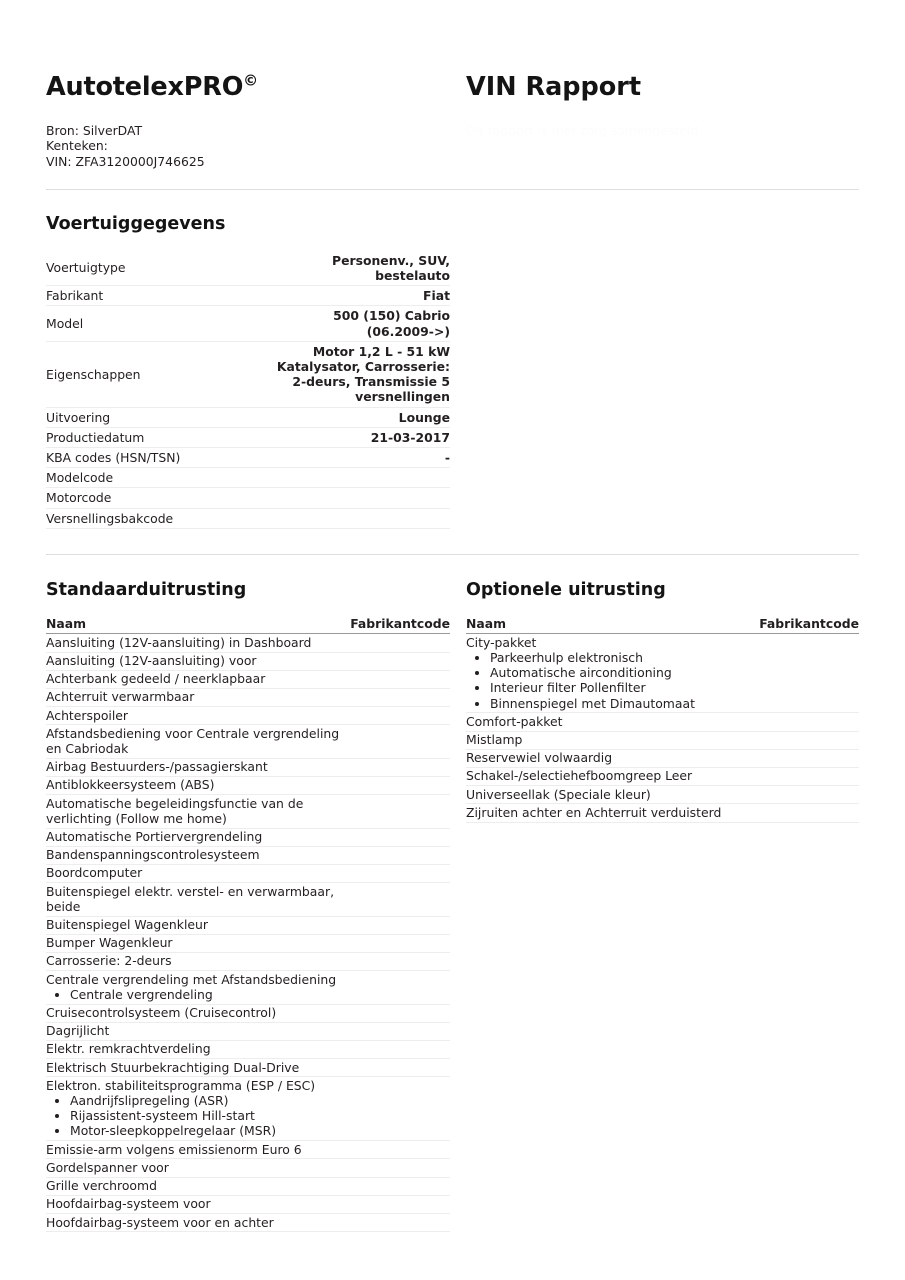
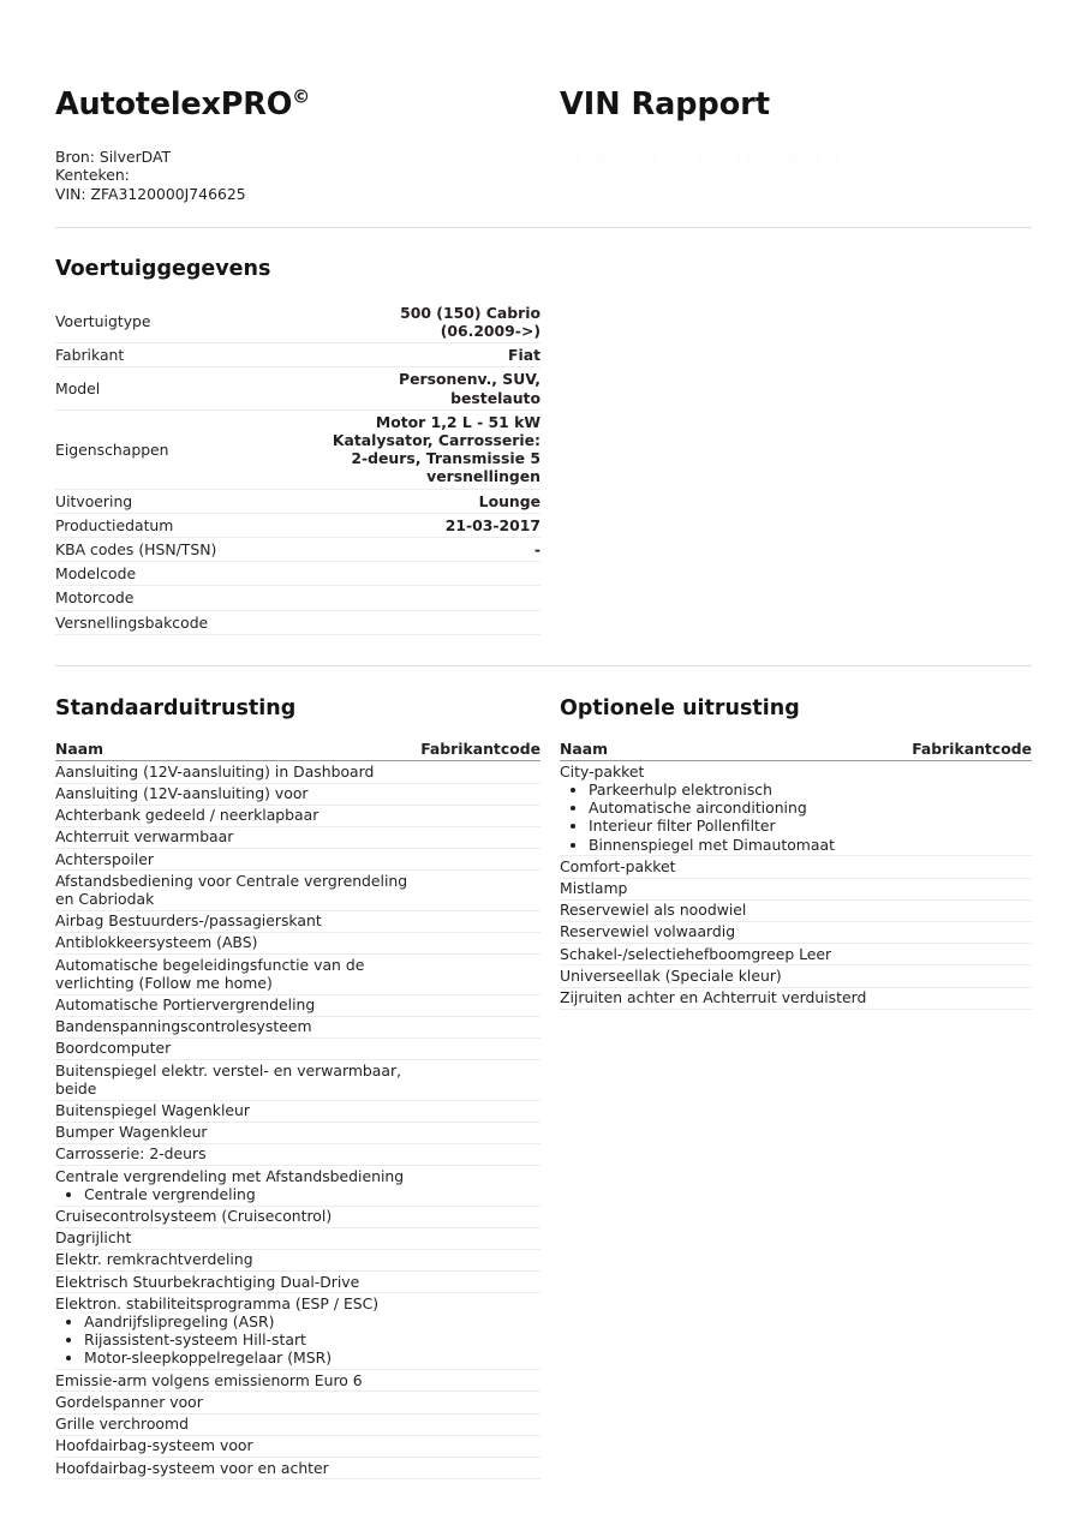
  AutotelexPRO©
  Bron: SilverDAT
  Kenteken:
  VIN: ZFA3120000J746625
  VIN Rapport
  Voertuiggegevens
- Voertuigtype	Personenv., SUV, bestelauto
+ Voertuigtype	500 (150) Cabrio (06.2009->)
  Fabrikant	Fiat
- Model	500 (150) Cabrio (06.2009->)
+ Model	Personenv., SUV, bestelauto
  Eigenschappen	Motor 1,2 L - 51 kW Katalysator, Carrosserie: 2-deurs, Transmissie 5 versnellingen
  Uitvoering	Lounge
  Productiedatum	21-03-2017
  KBA codes (HSN/TSN)	-
  Modelcode
  Motorcode
  Versnellingsbakcode
  Standaarduitrusting
  Naam	Fabrikantcode
  Aansluiting (12V-aansluiting) in Dashboard
  Aansluiting (12V-aansluiting) voor
  Achterbank gedeeld / neerklapbaar
  Achterruit verwarmbaar
  Achterspoiler
  Afstandsbediening voor Centrale vergrendeling en Cabriodak
  Airbag Bestuurders-/passagierskant
  Antiblokkeersysteem (ABS)
  Automatische begeleidingsfunctie van de verlichting (Follow me home)
  Automatische Portiervergrendeling
  Bandenspanningscontrolesysteem
  Boordcomputer
  Buitenspiegel elektr. verstel- en verwarmbaar, beide
  Buitenspiegel Wagenkleur
  Bumper Wagenkleur
  Carrosserie: 2-deurs
  Centrale vergrendeling met AfstandsbedieningCentrale vergrendeling
  Cruisecontrolsysteem (Cruisecontrol)
  Dagrijlicht
  Elektr. remkrachtverdeling
  Elektrisch Stuurbekrachtiging Dual-Drive
  Elektron. stabiliteitsprogramma (ESP / ESC)Aandrijfslipregeling (ASR)Rijassistent-systeem Hill-startMotor-sleepkoppelregelaar (MSR)
  Emissie-arm volgens emissienorm Euro 6
  Gordelspanner voor
  Grille verchroomd
  Hoofdairbag-systeem voor
  Hoofdairbag-systeem voor en achter
  Optionele uitrusting
  Naam	Fabrikantcode
  City-pakketParkeerhulp elektronischAutomatische airconditioningInterieur filter PollenfilterBinnenspiegel met Dimautomaat
  Comfort-pakket
  Mistlamp
+ Reservewiel als noodwiel
  Reservewiel volwaardig
  Schakel-/selectiehefboomgreep Leer
  Universeellak (Speciale kleur)
  Zijruiten achter en Achterruit verduisterd
